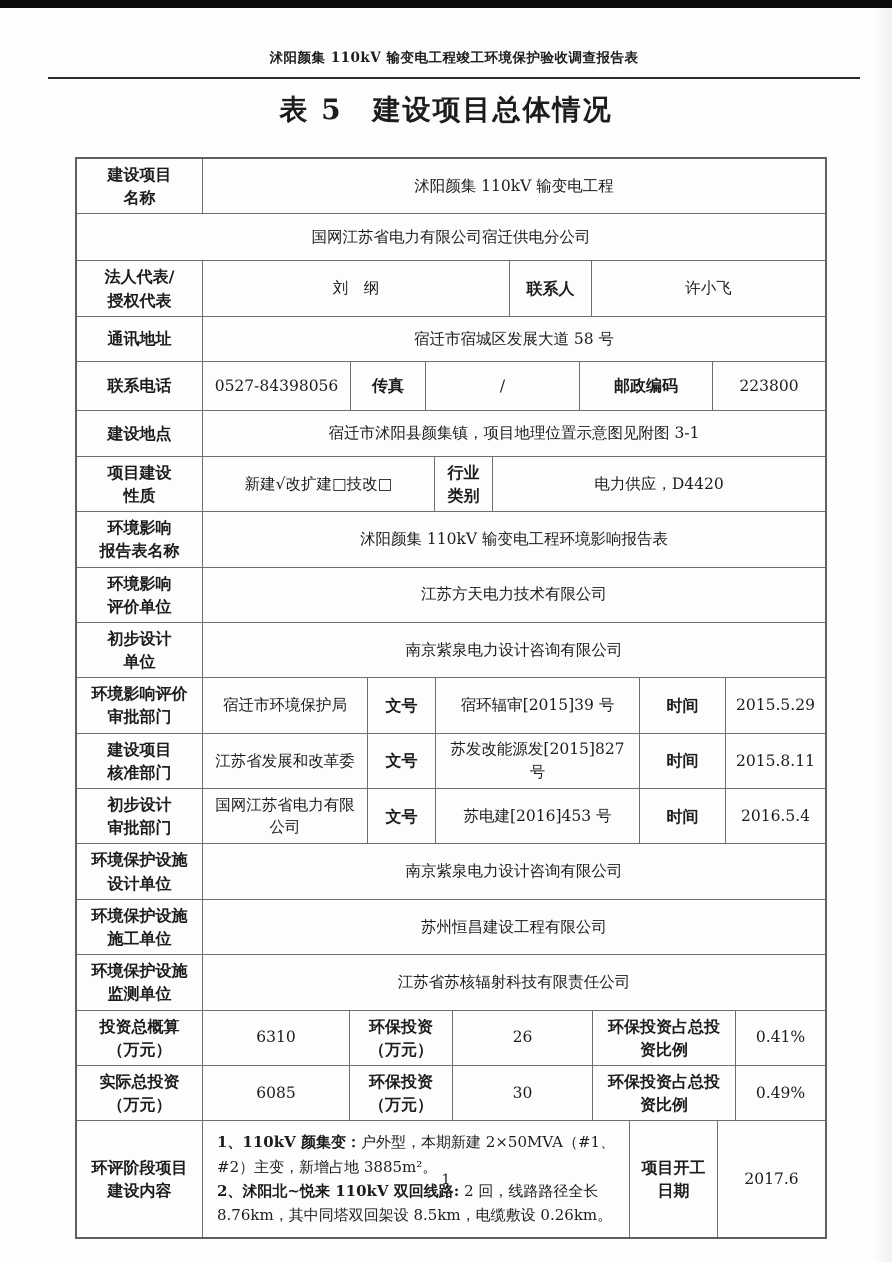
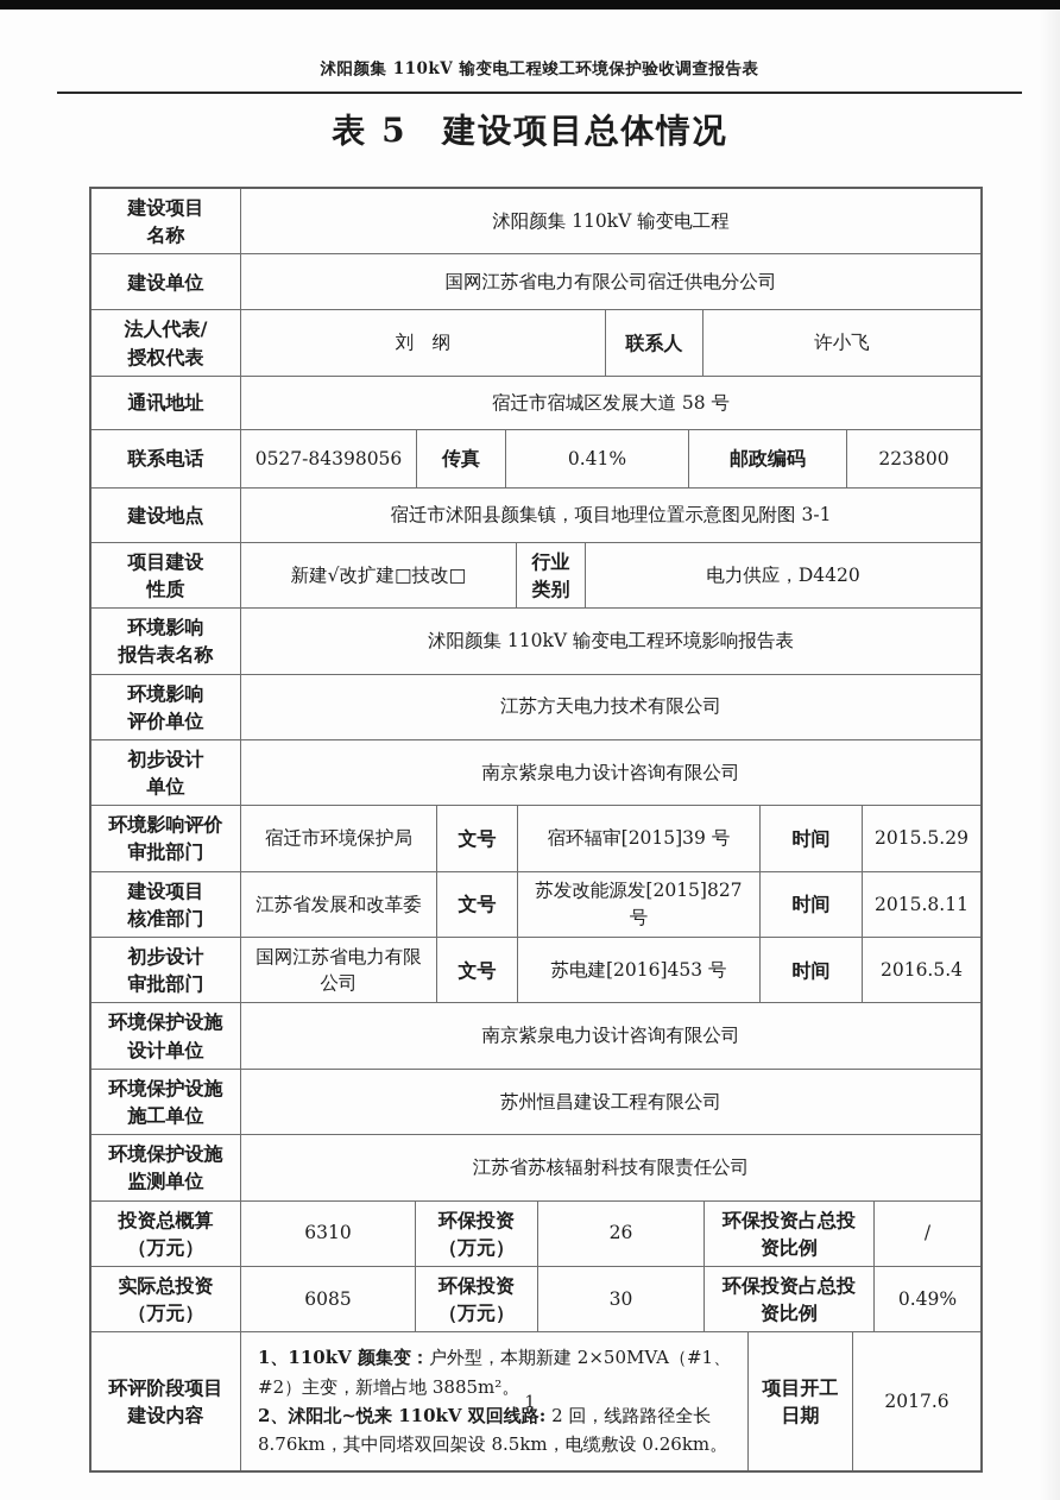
  沭阳颜集 110kV 输变电工程竣工环境保护验收调查报告表
  表 5 建设项目总体情况
  建设项目
  名称
  沭阳颜集 110kV 输变电工程
+ 建设单位
  国网江苏省电力有限公司宿迁供电分公司
  法人代表/
  授权代表
  刘 纲
  联系人
  许小飞
  通讯地址
  宿迁市宿城区发展大道 58 号
  联系电话
  0527-84398056
  传真
- /
+ 0.41%
  邮政编码
  223800
  建设地点
  宿迁市沭阳县颜集镇，项目地理位置示意图见附图 3-1
  项目建设
  性质
  新建√改扩建□技改□
  行业
  类别
  电力供应，D4420
  环境影响
  报告表名称
  沭阳颜集 110kV 输变电工程环境影响报告表
  环境影响
  评价单位
  江苏方天电力技术有限公司
  初步设计
  单位
  南京紫泉电力设计咨询有限公司
  环境影响评价
  审批部门
  宿迁市环境保护局
  文号
  宿环辐审[2015]39 号
  时间
  2015.5.29
  建设项目
  核准部门
  江苏省发展和改革委
  文号
  苏发改能源发[2015]827 号
  时间
  2015.8.11
  初步设计
  审批部门
  国网江苏省电力有限
  公司
  文号
  苏电建[2016]453 号
  时间
  2016.5.4
  环境保护设施
  设计单位
  南京紫泉电力设计咨询有限公司
  环境保护设施
  施工单位
  苏州恒昌建设工程有限公司
  环境保护设施
  监测单位
  江苏省苏核辐射科技有限责任公司
  投资总概算
  （万元）
  6310
  环保投资
  （万元）
  26
  环保投资占总投
  资比例
- 0.41%
+ /
  实际总投资
  （万元）
  6085
  环保投资
  （万元）
  30
  环保投资占总投
  资比例
  0.49%
  环评阶段项目
  建设内容
  1、110kV 颜集变：户外型，本期新建 2×50MVA（#1、#2）主变，新增占地 3885m²。
  2、沭阳北~悦来 110kV 双回线路: 2 回，线路路径全长 8.76km，其中同塔双回架设 8.5km，电缆敷设 0.26km。
  项目开工
  日期
  2017.6
  1
